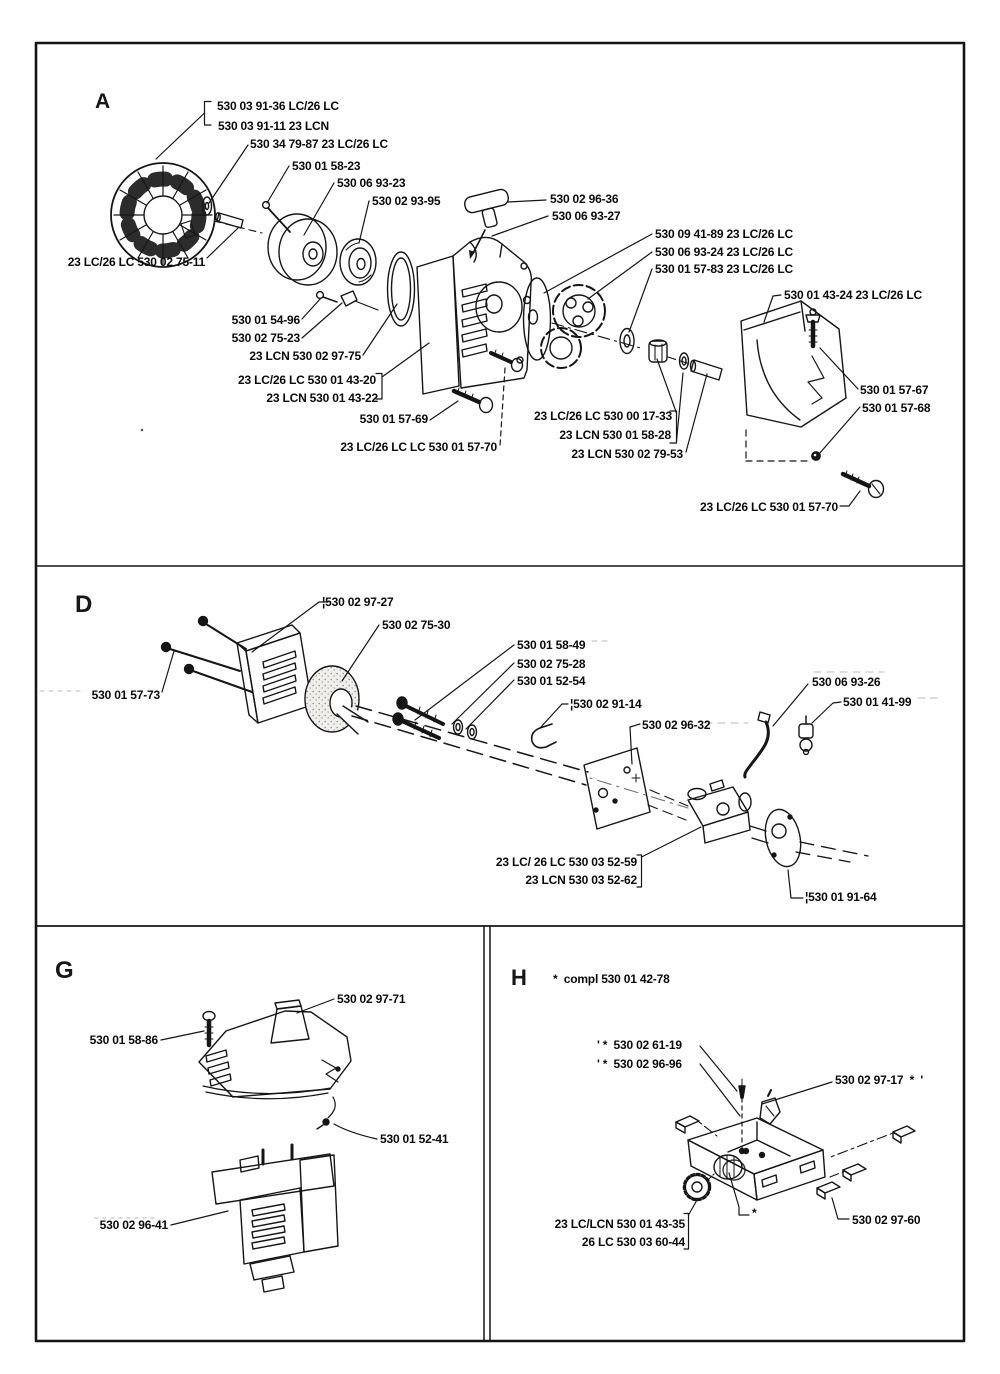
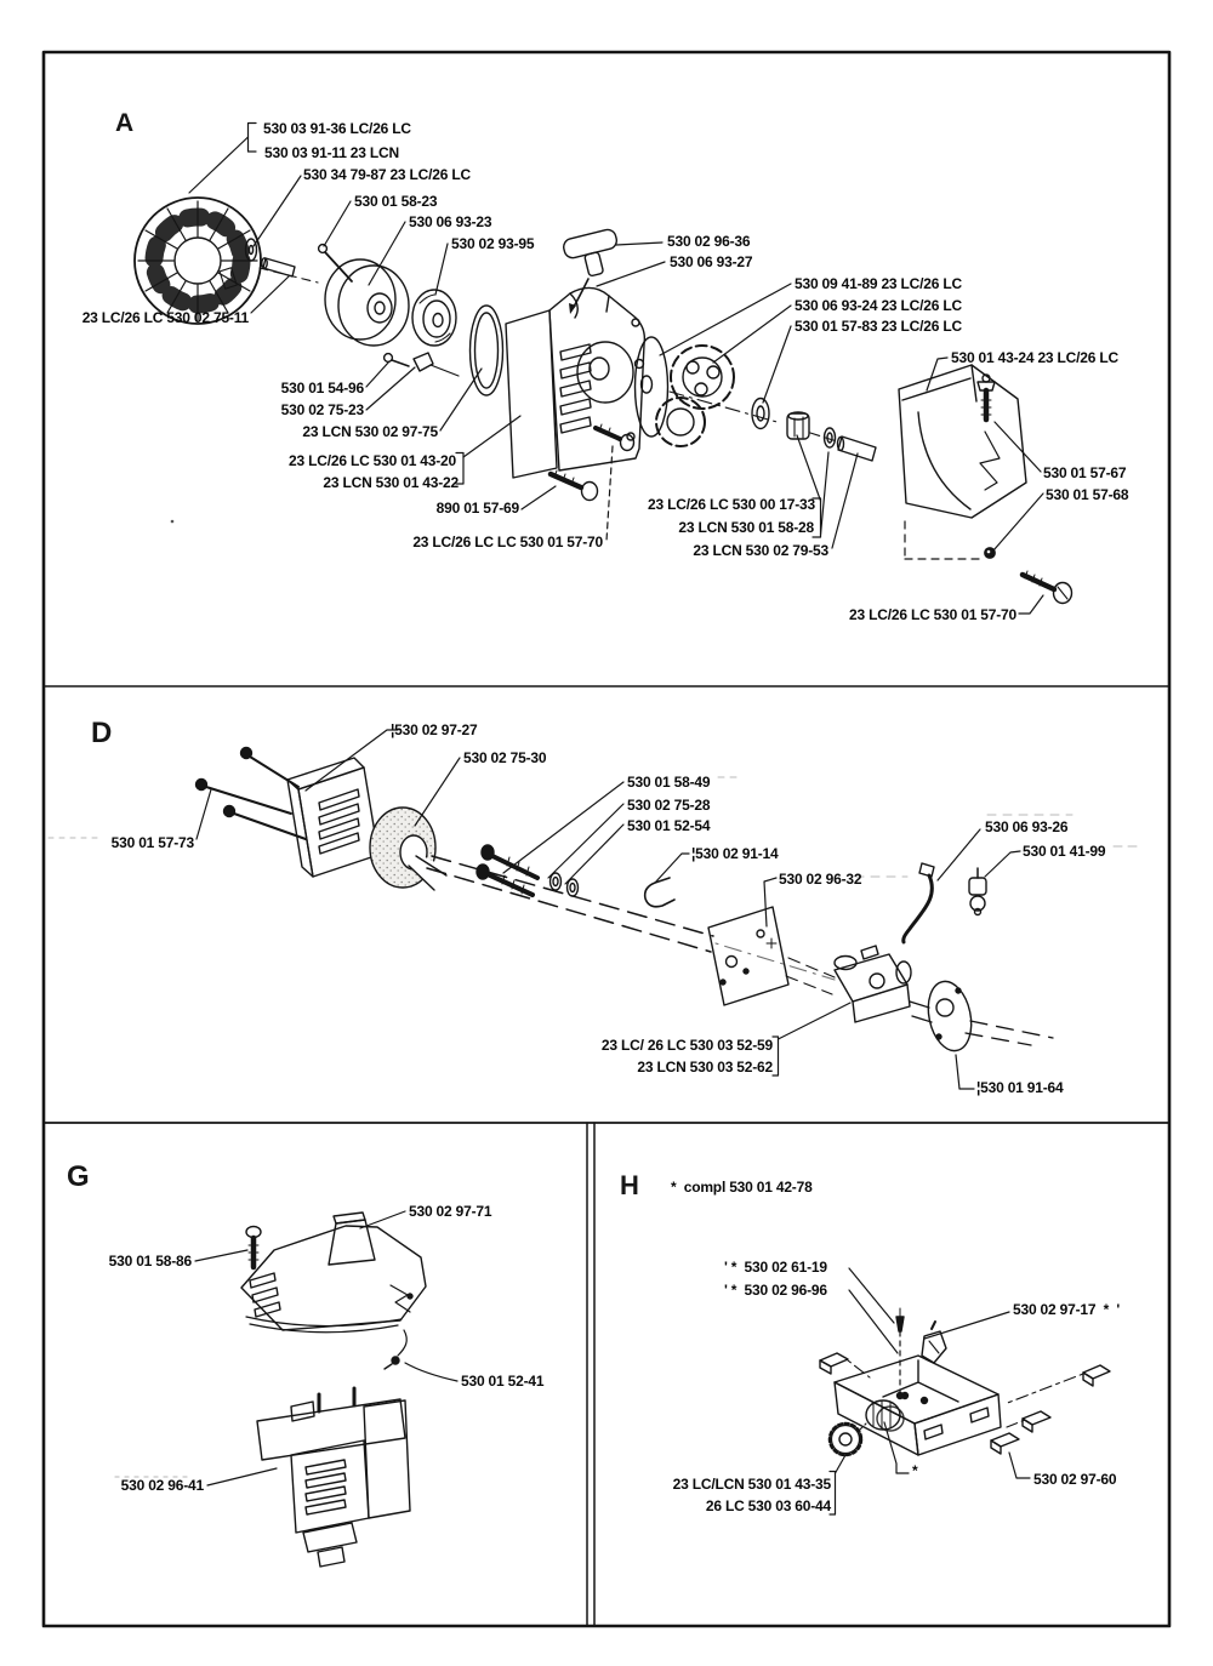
  A
  D
  G
  H
  530 03 91-36 LC/26 LC
  530 03 91-11 23 LCN
  530 34 79-87 23 LC/26 LC
  530 01 58-23
  530 06 93-23
  530 02 93-95
  23 LC/26 LC 530 02 75-11
  530 02 96-36
  530 06 93-27
  530 09 41-89 23 LC/26 LC
  530 06 93-24 23 LC/26 LC
  530 01 57-83 23 LC/26 LC
  530 01 43-24 23 LC/26 LC
  530 01 57-67
  530 01 57-68
  530 01 54-96
  530 02 75-23
  23 LCN 530 02 97-75
  23 LC/26 LC 530 01 43-20
  23 LCN 530 01 43-22
- 530 01 57-69
+ 890 01 57-69
  23 LC/26 LC LC 530 01 57-70
  23 LC/26 LC 530 00 17-33
  23 LCN 530 01 58-28
  23 LCN 530 02 79-53
  23 LC/26 LC 530 01 57-70
  ¦530 02 97-27
  530 02 75-30
  530 01 57-73
  530 01 58-49
  530 02 75-28
  530 01 52-54
  ¦530 02 91-14
  530 02 96-32
  530 06 93-26
  530 01 41-99
  23 LC/ 26 LC 530 03 52-59
  23 LCN 530 03 52-62
  ¦530 01 91-64
  530 02 97-71
  530 01 58-86
  530 01 52-41
  530 02 96-41
  * compl 530 01 42-78
  ' * 530 02 61-19
  ' * 530 02 96-96
  530 02 97-17 * '
  23 LC/LCN 530 01 43-35
  26 LC 530 03 60-44
  530 02 97-60
  *
